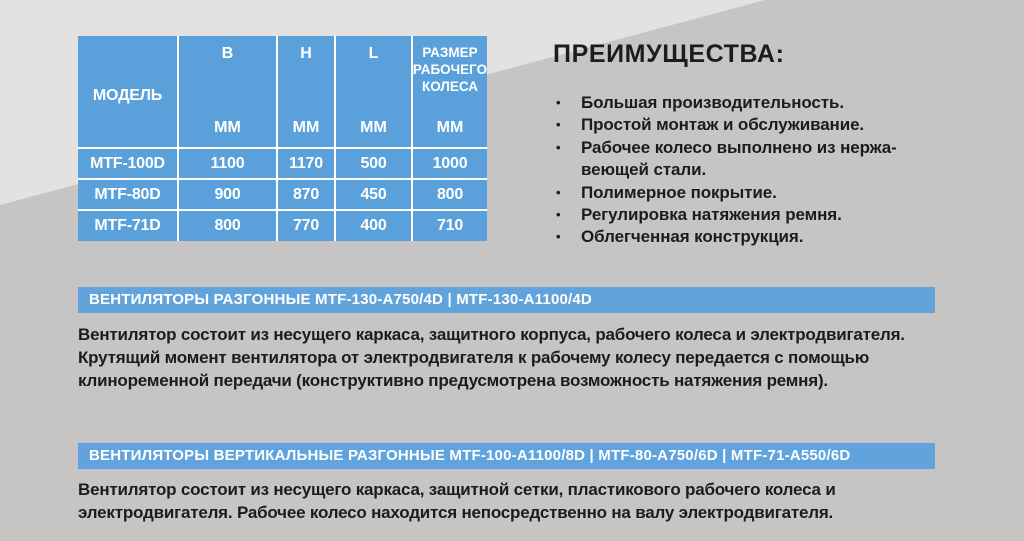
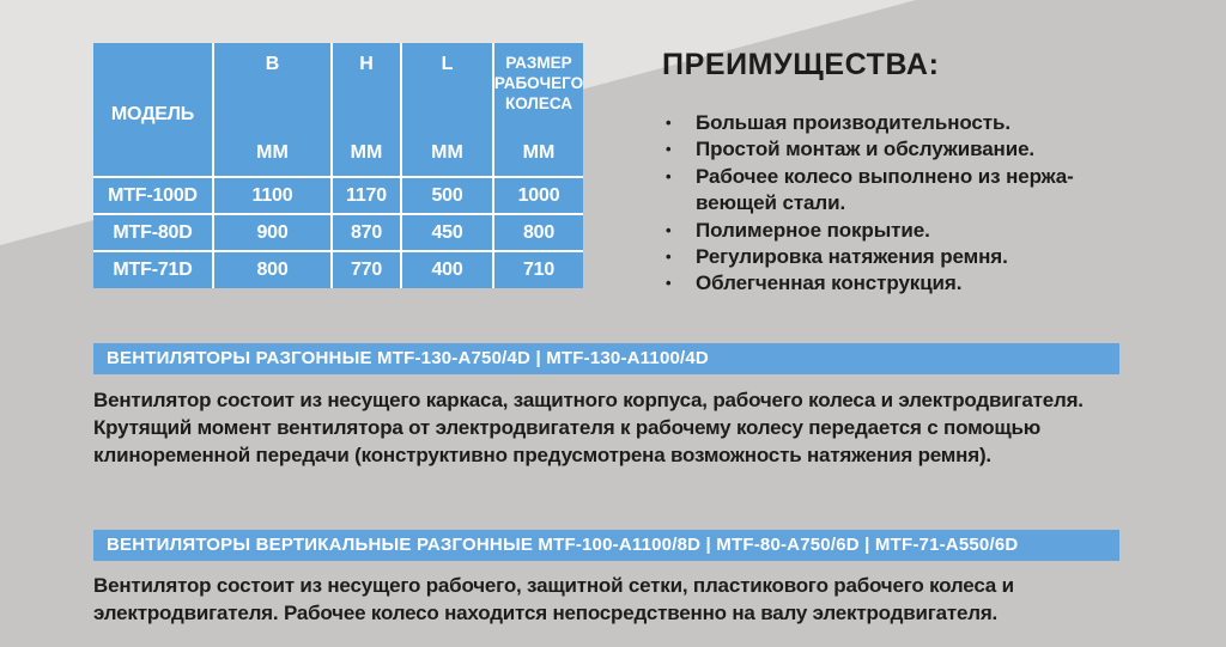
  МОДЕЛЬ	B ММ	H ММ	L ММ	РАЗМЕР РАБОЧЕГО КОЛЕСА ММ
  MTF-100D	1100	1170	500	1000
  MTF-80D	900	870	450	800
  MTF-71D	800	770	400	710
  ПРЕИМУЩЕСТВА:
  •
  Большая производительность.
  •
  Простой монтаж и обслуживание.
  •
  Рабочее колесо выполнено из нержа-
  веющей стали.
  •
  Полимерное покрытие.
  •
  Регулировка натяжения ремня.
  •
  Облегченная конструкция.
  ВЕНТИЛЯТОРЫ РАЗГОННЫЕ MTF-130-A750/4D | MTF-130-A1100/4D
  Вентилятор состоит из несущего каркаса, защитного корпуса, рабочего колеса и электродвигателя. Крутящий момент вентилятора от электродвигателя к рабочему колесу передается с помощью клиноременной передачи (конструктивно предусмотрена возможность натяжения ремня).
  ВЕНТИЛЯТОРЫ ВЕРТИКАЛЬНЫЕ РАЗГОННЫЕ MTF-100-A1100/8D | MTF-80-A750/6D | MTF-71-A550/6D
- Вентилятор состоит из несущего каркаса, защитной сетки, пластикового рабочего колеса и электродвигателя. Рабочее колесо находится непосредственно на валу электродвигателя.
+ Вентилятор состоит из несущего рабочего, защитной сетки, пластикового рабочего колеса и электродвигателя. Рабочее колесо находится непосредственно на валу электродвигателя.
